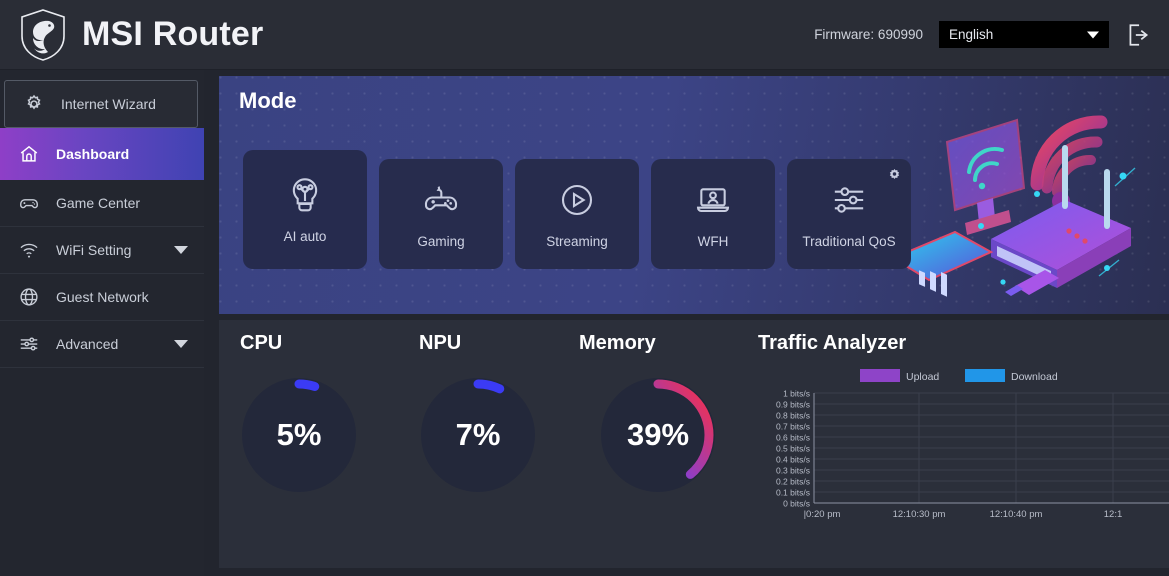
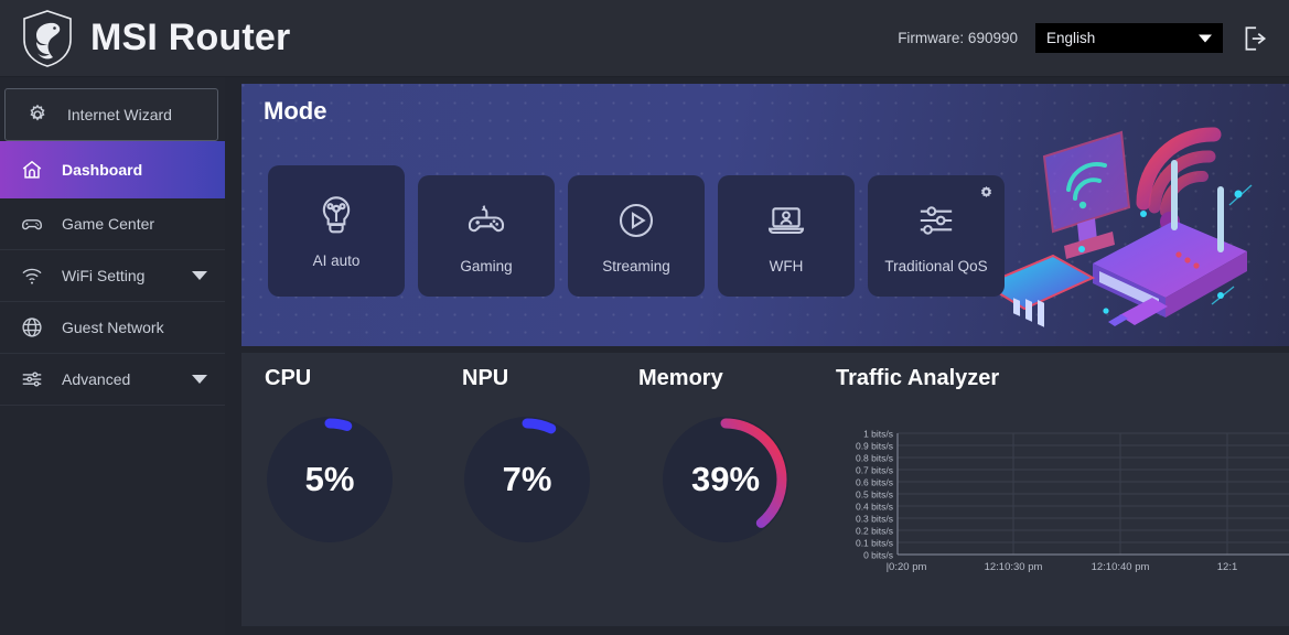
  MSI Router
  Firmware: 690990
  English
  Internet Wizard
  Dashboard
  Game Center
  WiFi Setting
  Guest Network
  Advanced
  Mode
  AI auto
  Gaming
  Streaming
  WFH
  Traditional QoS
  CPU
  NPU
  Memory
  Traffic Analyzer
  5%
  7%
  39%
- Upload
- Download
  0 bits/s
  0.1 bits/s
  0.2 bits/s
  0.3 bits/s
  0.4 bits/s
  0.5 bits/s
  0.6 bits/s
  0.7 bits/s
  0.8 bits/s
  0.9 bits/s
  1 bits/s
  |0:20 pm
  12:10:30 pm
  12:10:40 pm
  12:1
